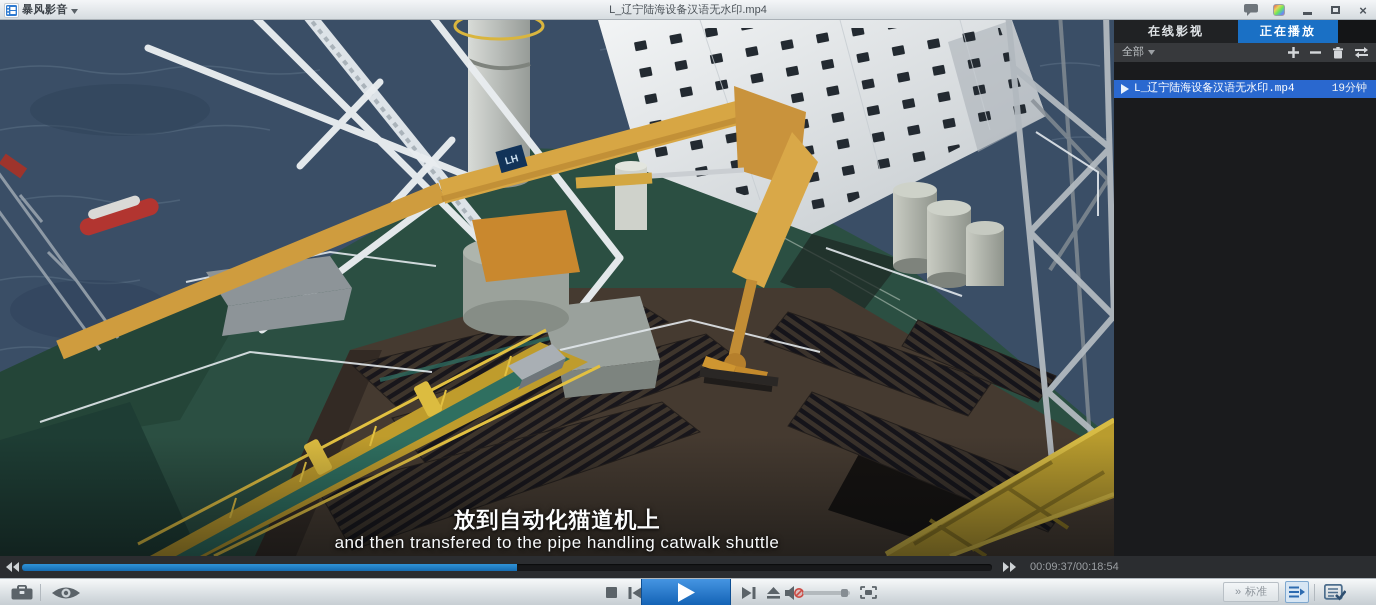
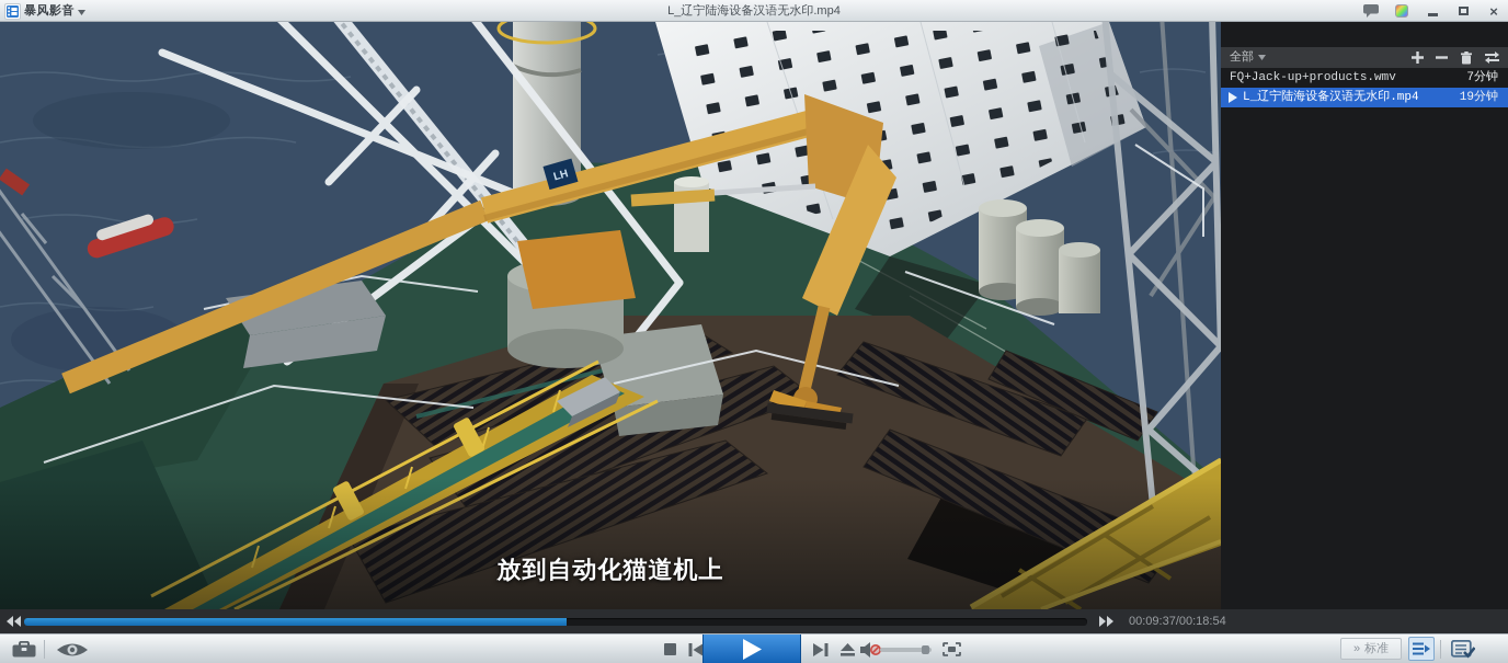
  暴风影音
  L_辽宁陆海设备汉语无水印.mp4
  ×
  放到自动化猫道机上
- and then transfered to the pipe handling catwalk shuttle
- 在线影视
- 正在播放
  全部
+ FQ+Jack-up+products.wmv
+ 7分钟
  L_辽宁陆海设备汉语无水印.mp4
  19分钟
  00:09:37/00:18:54
  »
  标准
